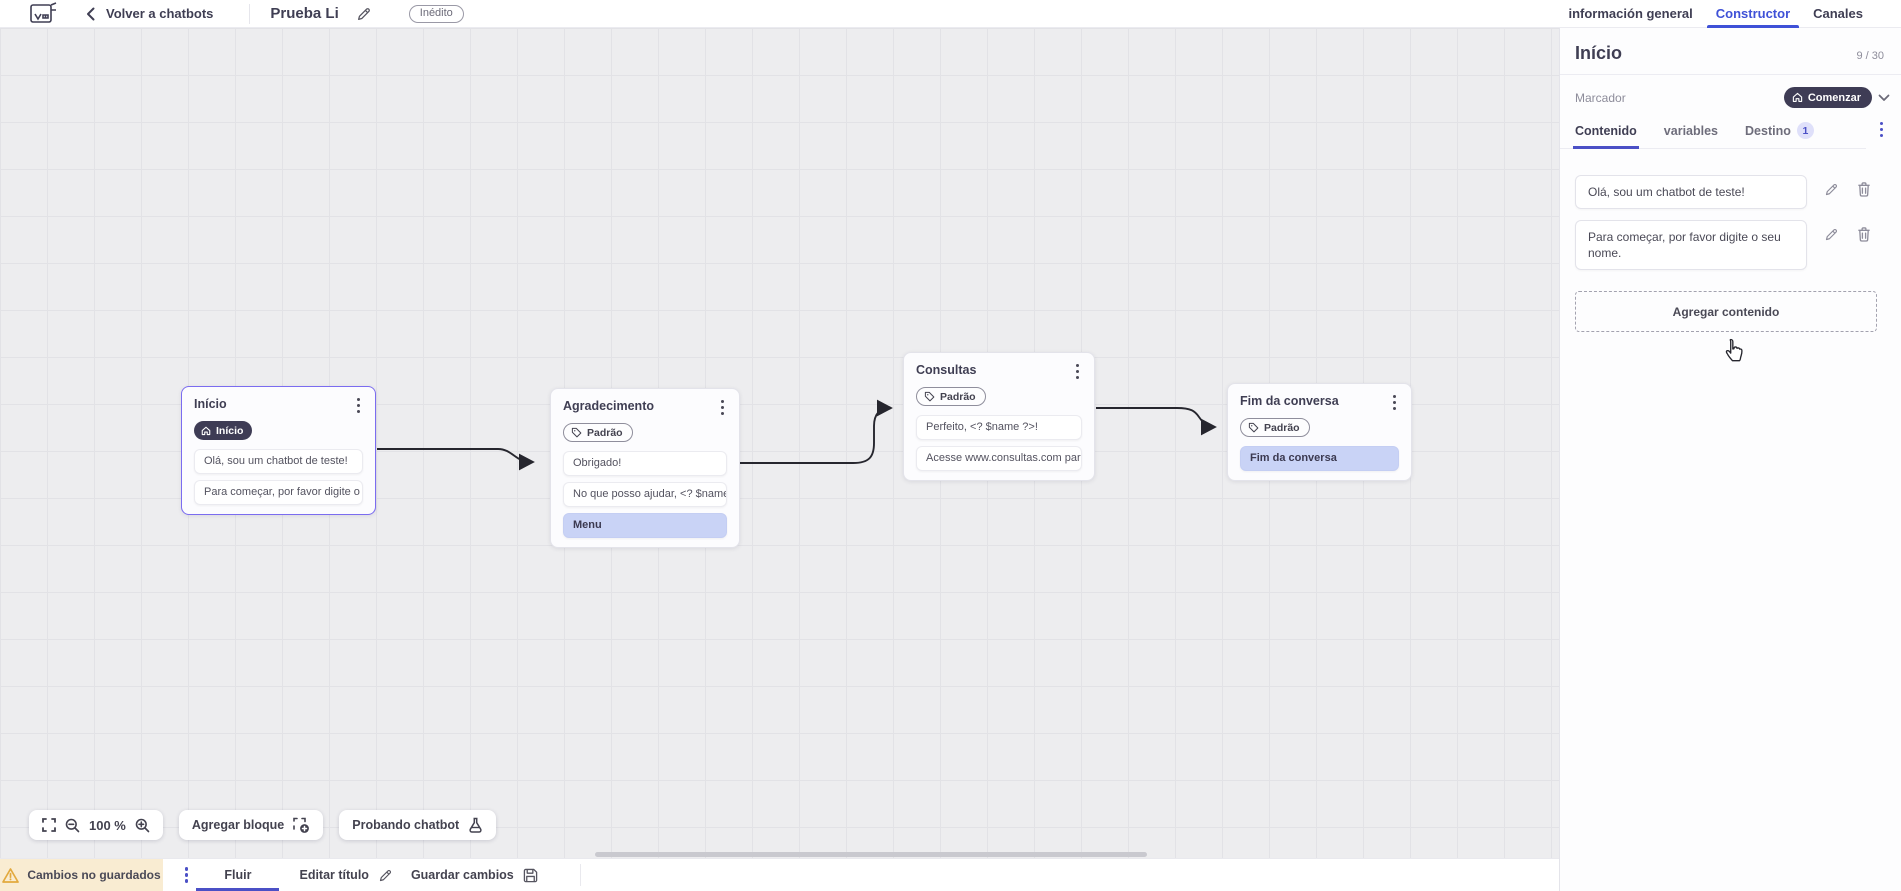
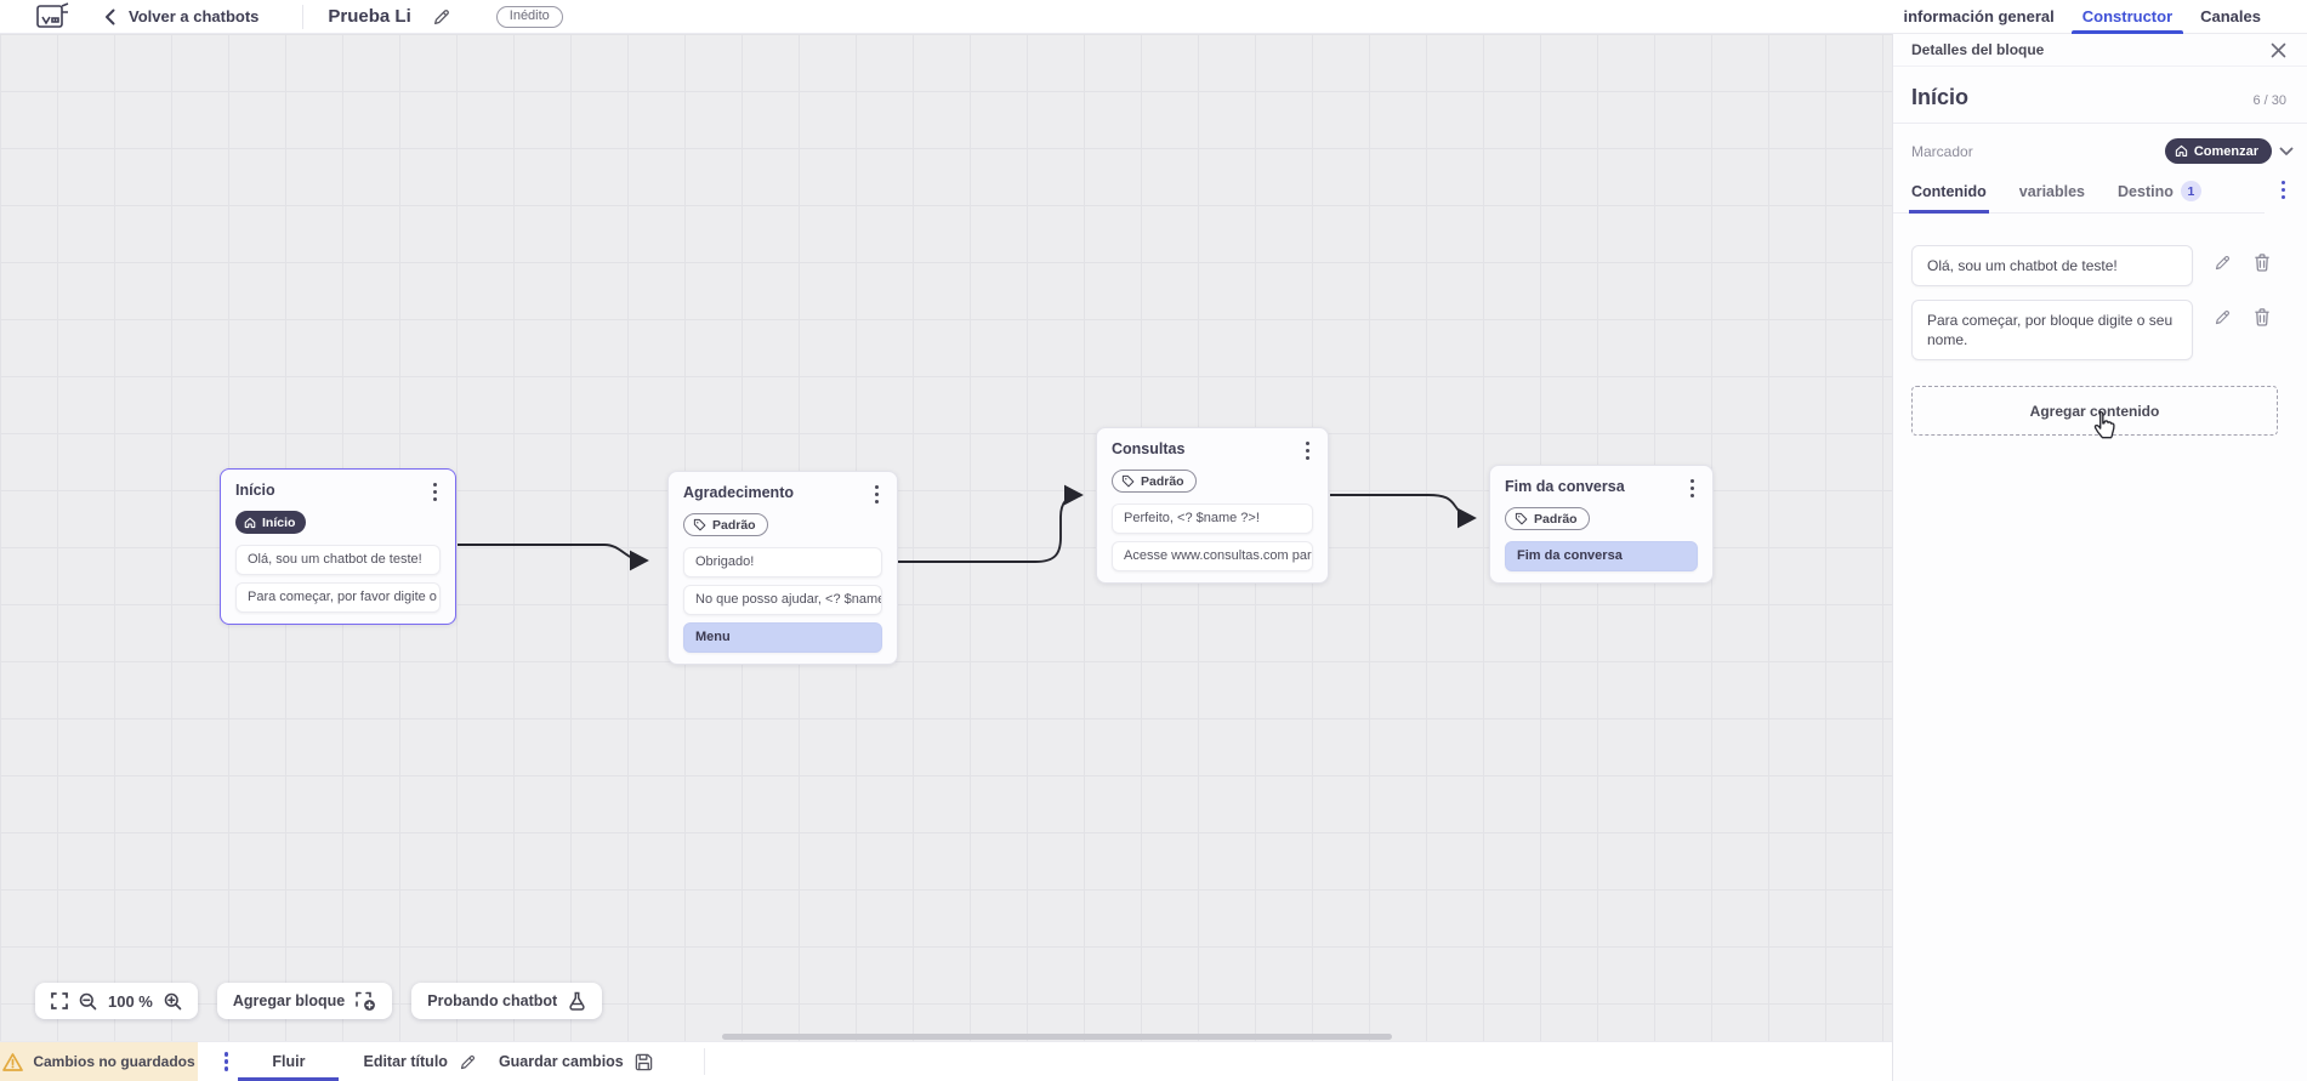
  Volver a chatbots
  Prueba Li
  Inédito
  información general
  Constructor
  Canales
  Início
  Início
  Olá, sou um chatbot de teste!
  Para começar, por favor digite o
  Agradecimento
  Padrão
  Obrigado!
  No que posso ajudar, <? $name
  Menu
  Consultas
  Padrão
  Perfeito, <? $name ?>!
  Acesse www.consultas.com par.
  Fim da conversa
  Padrão
  Fim da conversa
  100 %
  Agregar bloque
  Probando chatbot
  Cambios no guardados
  Fluir
  Editar título
  Guardar cambios
+ Detalles del bloque
  Início
- 9 / 30
+ 6 / 30
  Marcador
  Comenzar
  Contenido
  variables
  Destino
  1
  Olá, sou um chatbot de teste!
- Para começar, por favor digite o seu nome.
+ Para começar, por bloque digite o seu nome.
  Agregar contenido
